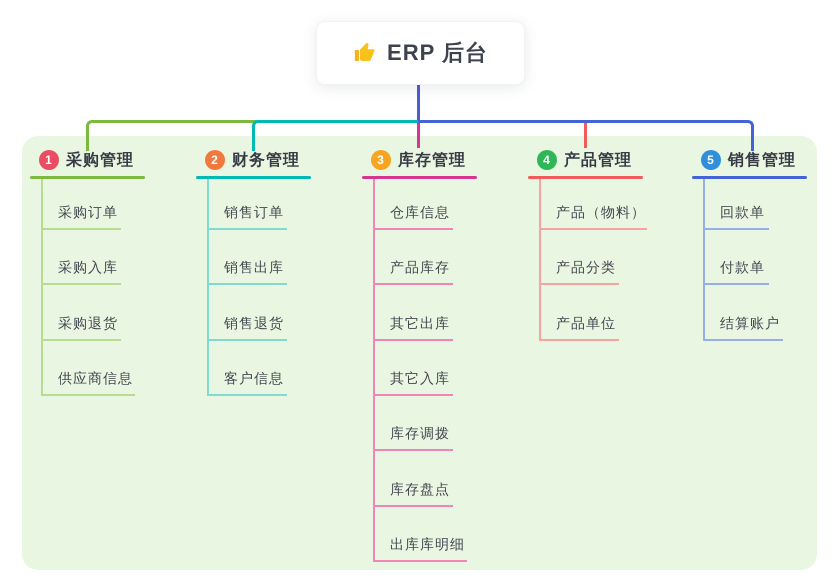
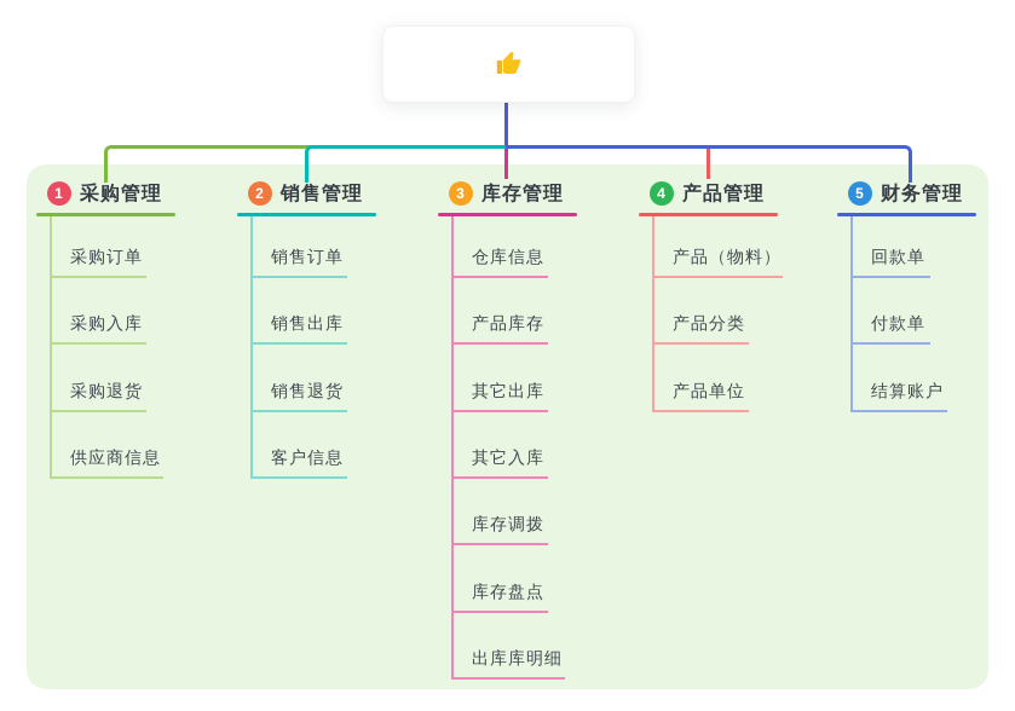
- ERP 后台
  1
  采购管理
  采购订单
  采购入库
  采购退货
  供应商信息
  2
- 财务管理
+ 销售管理
  销售订单
  销售出库
  销售退货
  客户信息
  3
  库存管理
  仓库信息
  产品库存
  其它出库
  其它入库
  库存调拨
  库存盘点
  出库库明细
  4
  产品管理
  产品（物料）
  产品分类
  产品单位
  5
- 销售管理
+ 财务管理
  回款单
  付款单
  结算账户
